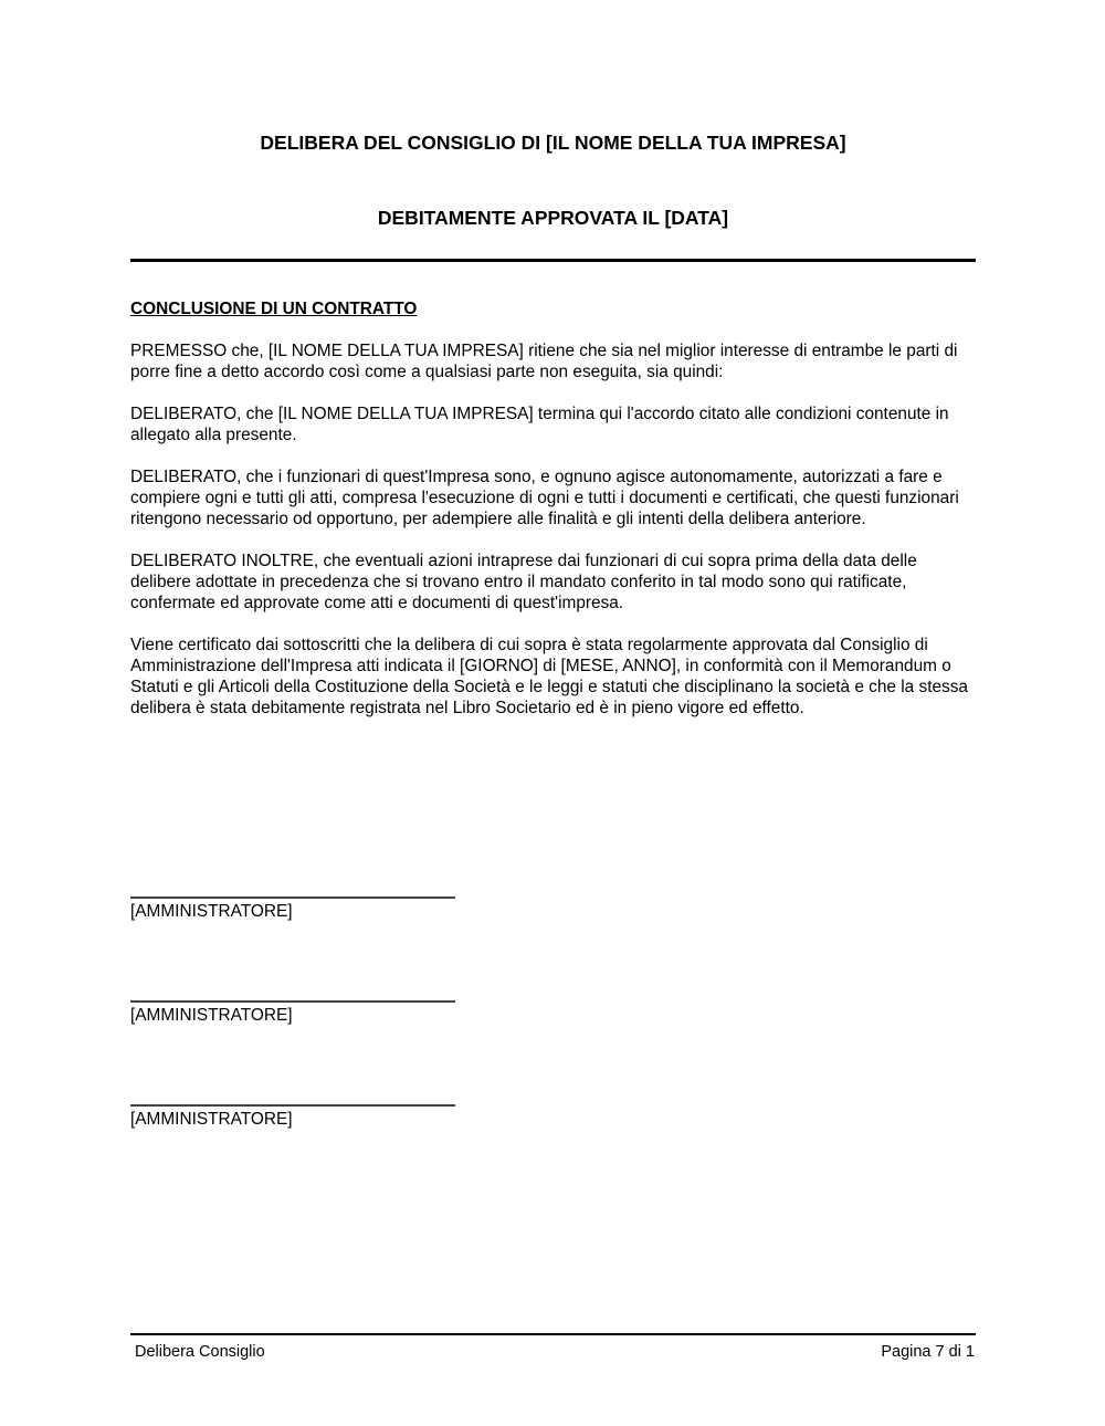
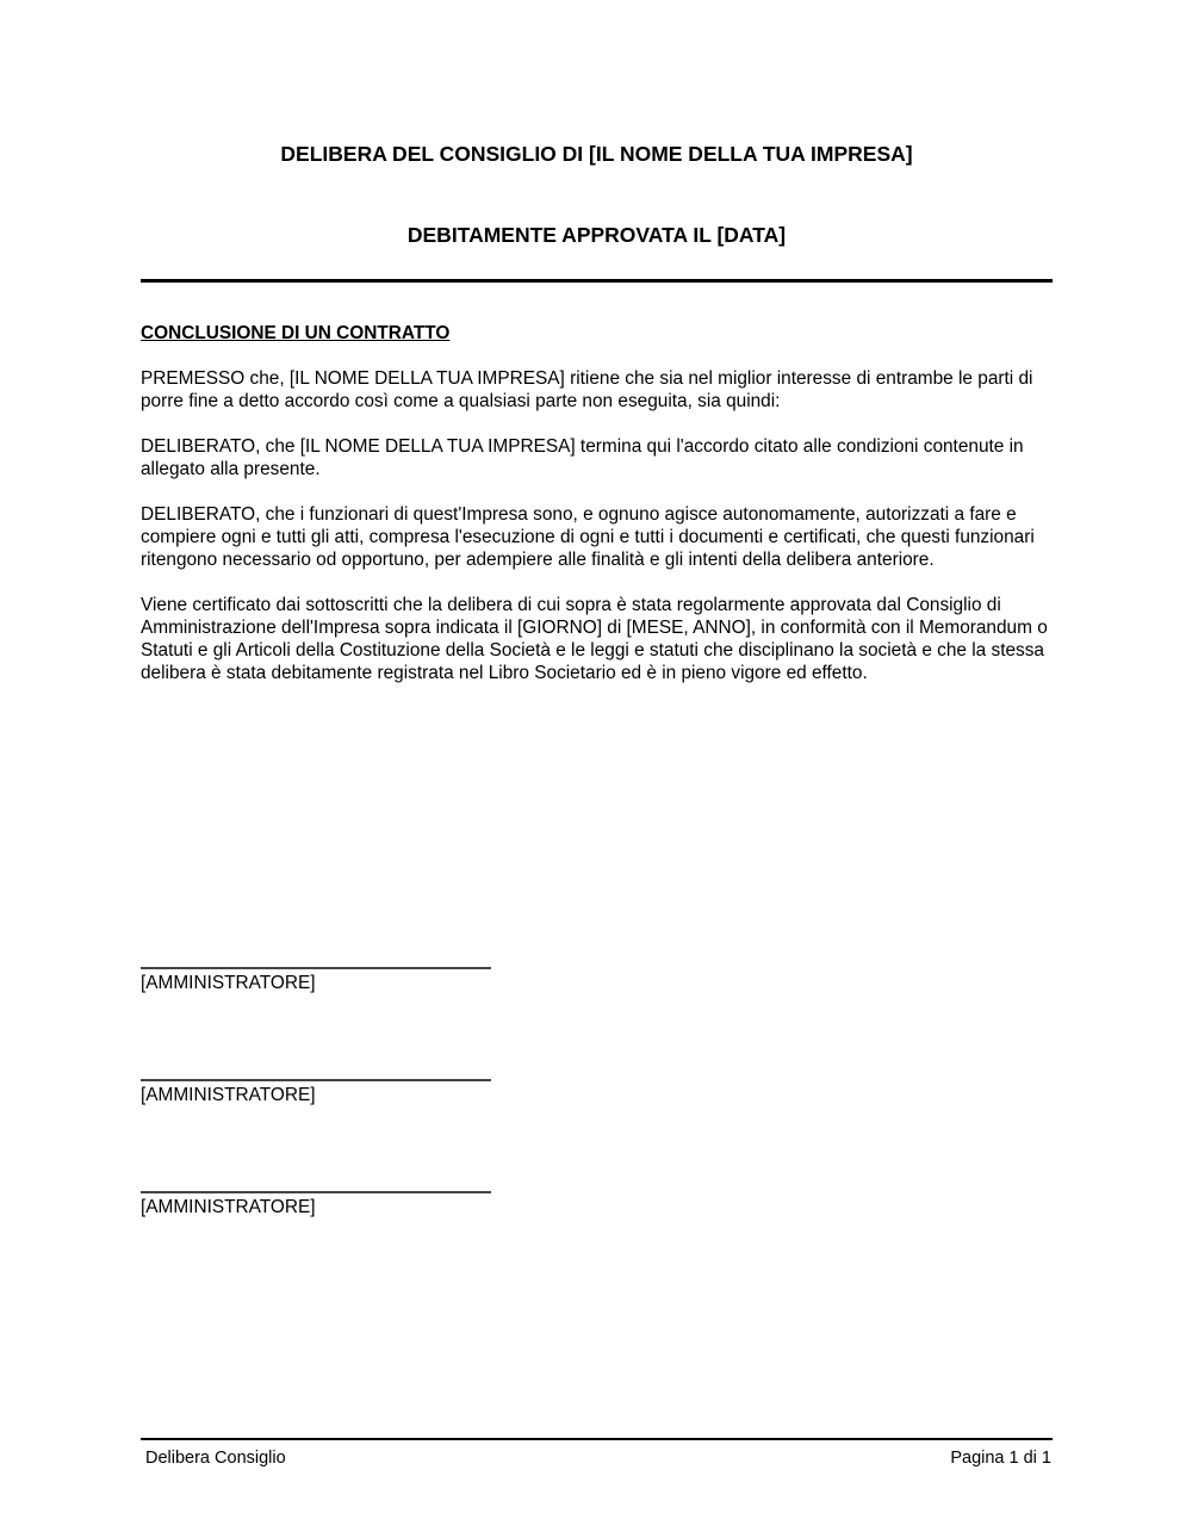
  DELIBERA DEL CONSIGLIO DI [IL NOME DELLA TUA IMPRESA]
  DEBITAMENTE APPROVATA IL [DATA]
  CONCLUSIONE DI UN CONTRATTO
  PREMESSO che, [IL NOME DELLA TUA IMPRESA] ritiene che sia nel miglior interesse di entrambe le parti di porre fine a detto accordo così come a qualsiasi parte non eseguita, sia quindi:
  DELIBERATO, che [IL NOME DELLA TUA IMPRESA] termina qui l'accordo citato alle condizioni contenute in allegato alla presente.
  DELIBERATO, che i funzionari di quest'Impresa sono, e ognuno agisce autonomamente, autorizzati a fare e compiere ogni e tutti gli atti, compresa l'esecuzione di ogni e tutti i documenti e certificati, che questi funzionari ritengono necessario od opportuno, per adempiere alle finalità e gli intenti della delibera anteriore.
- DELIBERATO INOLTRE, che eventuali azioni intraprese dai funzionari di cui sopra prima della data delle delibere adottate in precedenza che si trovano entro il mandato conferito in tal modo sono qui ratificate, confermate ed approvate come atti e documenti di quest'impresa.
- Viene certificato dai sottoscritti che la delibera di cui sopra è stata regolarmente approvata dal Consiglio di Amministrazione dell'Impresa atti indicata il [GIORNO] di [MESE, ANNO], in conformità con il Memorandum o Statuti e gli Articoli della Costituzione della Società e le leggi e statuti che disciplinano la società e che la stessa delibera è stata debitamente registrata nel Libro Societario ed è in pieno vigore ed effetto.
+ Viene certificato dai sottoscritti che la delibera di cui sopra è stata regolarmente approvata dal Consiglio di Amministrazione dell'Impresa sopra indicata il [GIORNO] di [MESE, ANNO], in conformità con il Memorandum o Statuti e gli Articoli della Costituzione della Società e le leggi e statuti che disciplinano la società e che la stessa delibera è stata debitamente registrata nel Libro Societario ed è in pieno vigore ed effetto.
  [AMMINISTRATORE]
  [AMMINISTRATORE]
  [AMMINISTRATORE]
  Delibera Consiglio
- Pagina 7 di 1
+ Pagina 1 di 1
